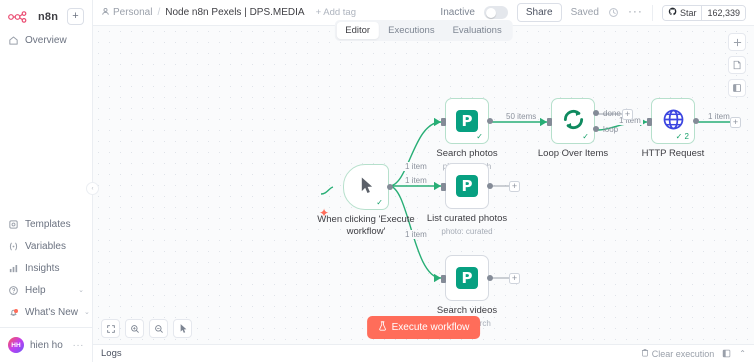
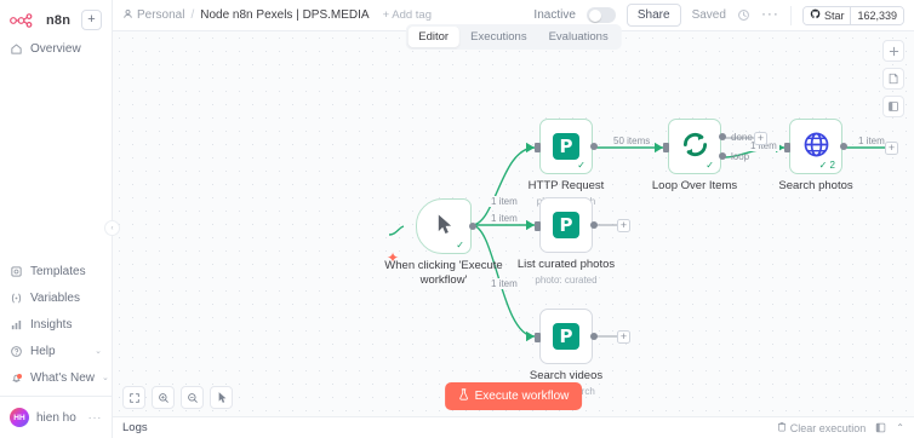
  n8n
  +
  Overview
  Templates
  Variables
  Insights
  Help
  What's New
  hien ho
  ···
  Personal
  /
  Node n8n Pexels | DPS.MEDIA
  + Add tag
  Inactive
  Share
  Saved
  ···
  Star
  162,339
  Editor
  Executions
  Evaluations
  1 item
  1 item
  1 item
  50 items
  done
  loop
  1 item
  1 item
  +
  +
  +
  +
  ✓
  When clicking 'Execute workflow'
  ✦
  P
  ✓
- Search photos
+ HTTP Request
  ✓
  Loop Over Items
  ✓ 2
- HTTP Request
+ Search photos
  P
  List curated photos
  photo: curated
  P
  Search videos
  Execute workflow
  Logs
  Clear execution
  ⌃
